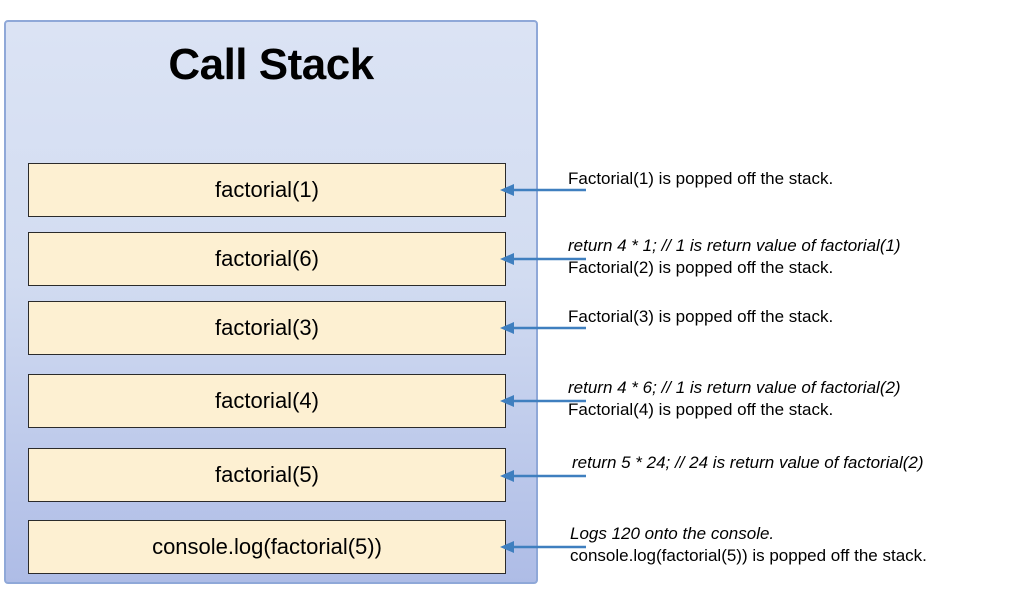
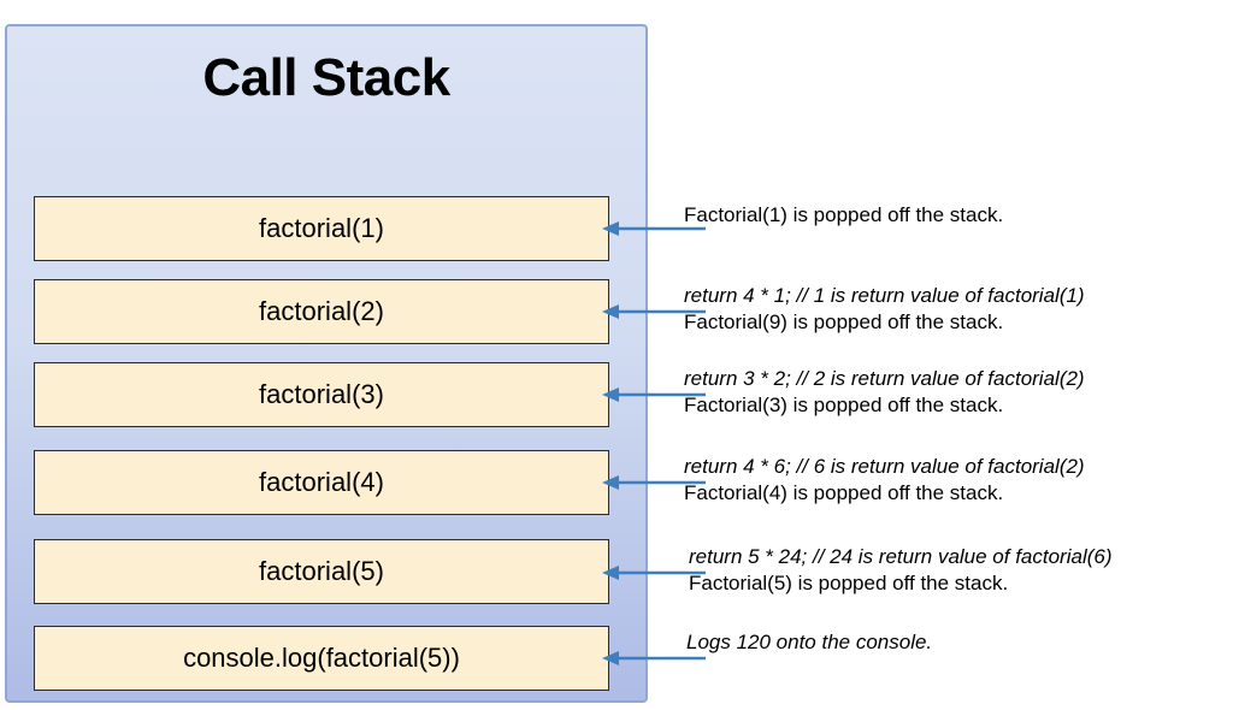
  Call Stack
  factorial(1)
- factorial(6)
+ factorial(2)
  factorial(3)
  factorial(4)
  factorial(5)
  console.log(factorial(5))
  Factorial(1) is popped off the stack.
  return 4 * 1; // 1 is return value of factorial(1)
- Factorial(2) is popped off the stack.
+ Factorial(9) is popped off the stack.
+ return 3 * 2; // 2 is return value of factorial(2)
  Factorial(3) is popped off the stack.
- return 4 * 6; // 1 is return value of factorial(2)
+ return 4 * 6; // 6 is return value of factorial(2)
  Factorial(4) is popped off the stack.
- return 5 * 24; // 24 is return value of factorial(2)
+ return 5 * 24; // 24 is return value of factorial(6)
+ Factorial(5) is popped off the stack.
  Logs 120 onto the console.
- console.log(factorial(5)) is popped off the stack.
